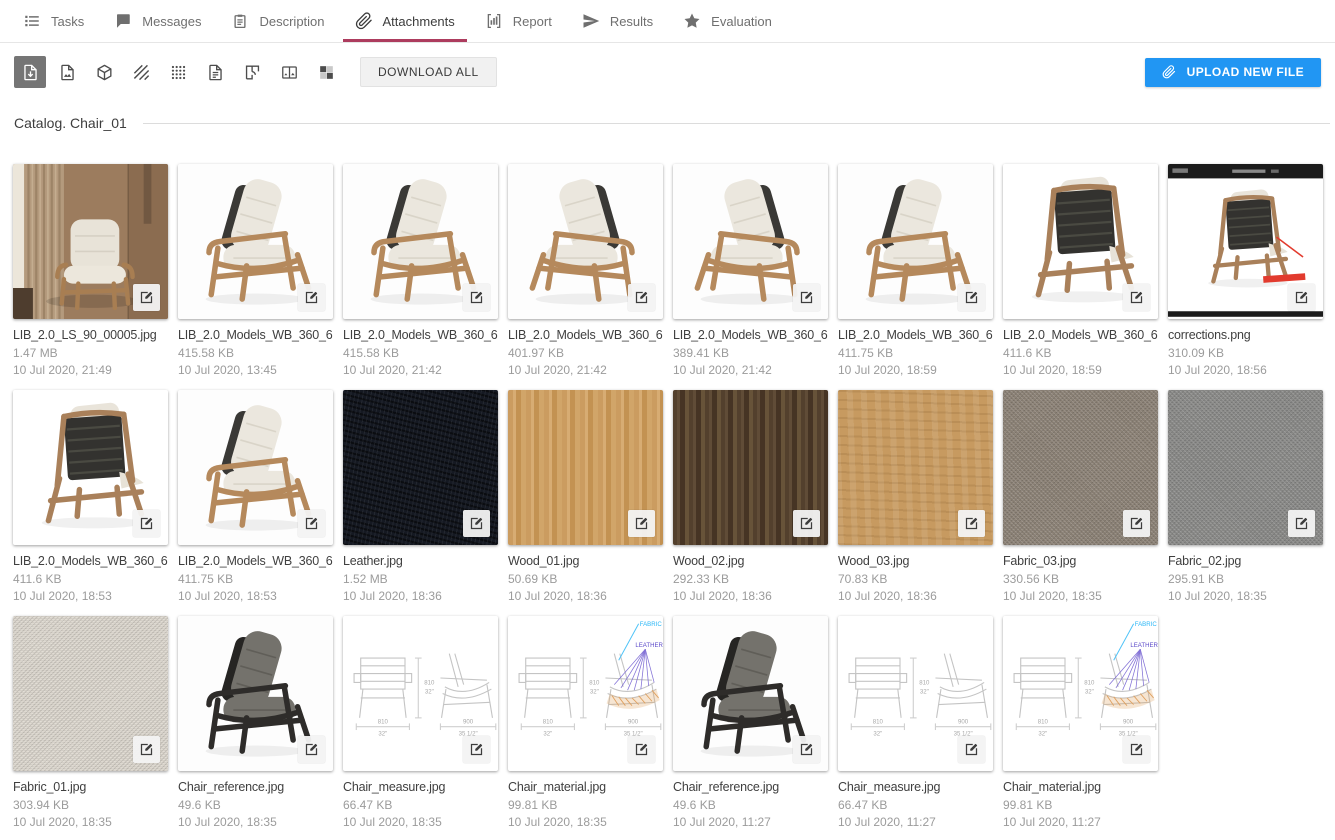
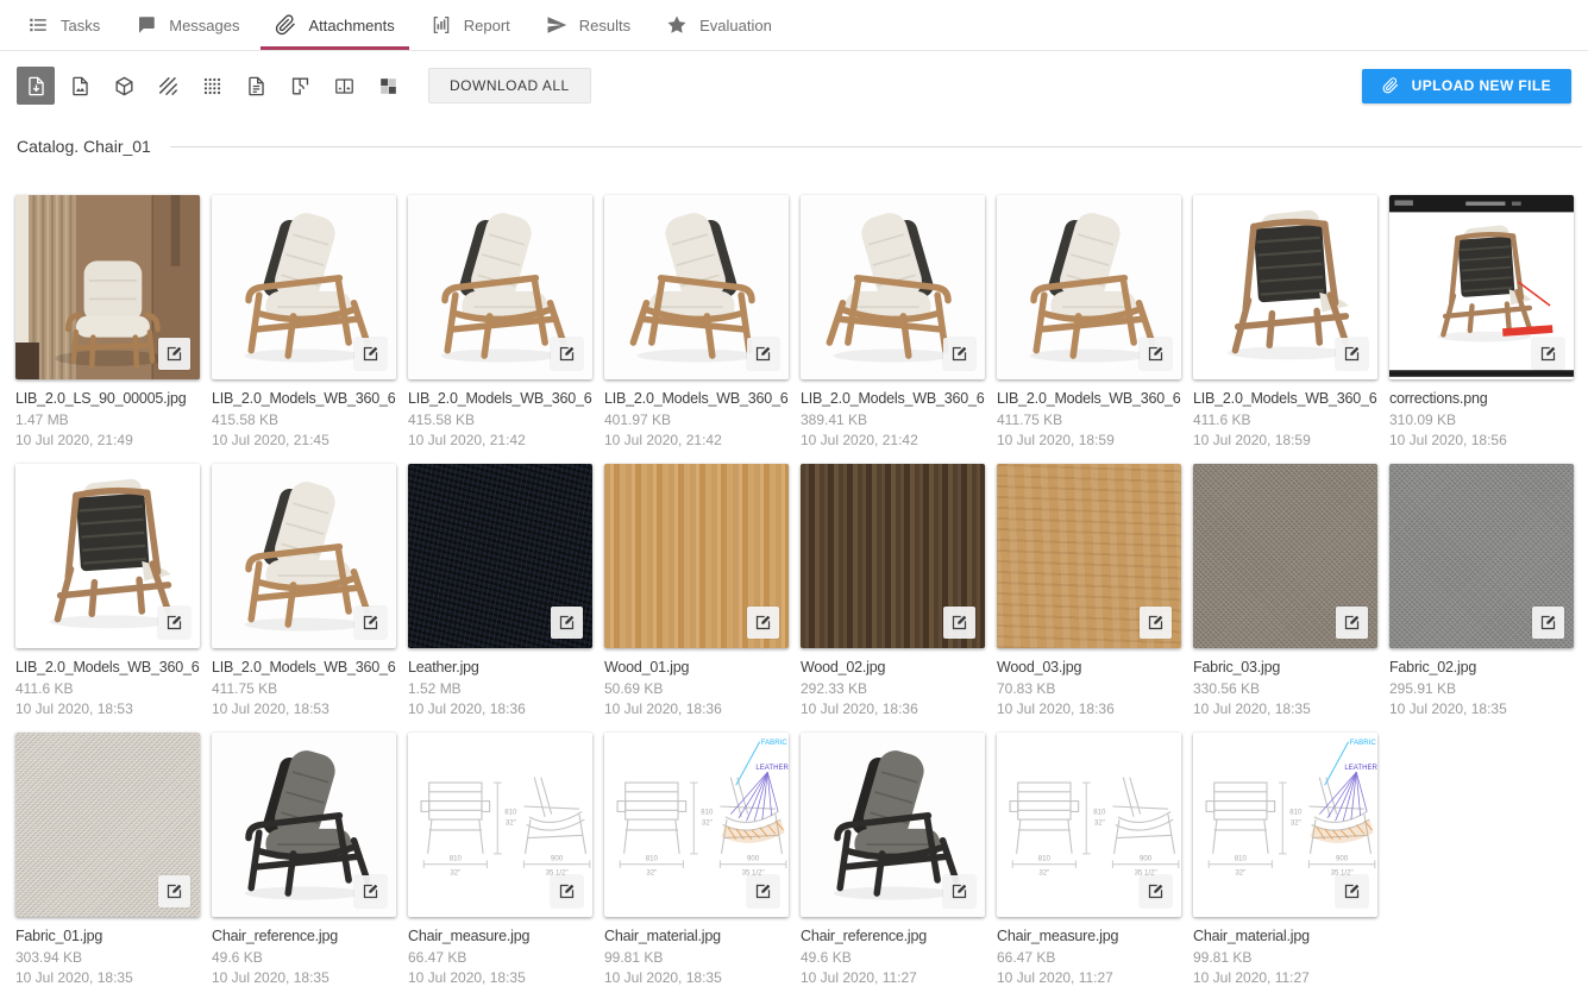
  Tasks
  Messages
- Description
  Attachments
  Report
  Results
  Evaluation
  DOWNLOAD ALL
  UPLOAD NEW FILE
  Catalog. Chair_01
  LIB_2.0_LS_90_00005.jpg
  1.47 MB
  10 Jul 2020, 21:49
  LIB_2.0_Models_WB_360_6
  415.58 KB
- 10 Jul 2020, 13:45
+ 10 Jul 2020, 21:45
  LIB_2.0_Models_WB_360_6
  415.58 KB
  10 Jul 2020, 21:42
  LIB_2.0_Models_WB_360_6
  401.97 KB
  10 Jul 2020, 21:42
  LIB_2.0_Models_WB_360_6
  389.41 KB
  10 Jul 2020, 21:42
  LIB_2.0_Models_WB_360_6
  411.75 KB
  10 Jul 2020, 18:59
  LIB_2.0_Models_WB_360_6
  411.6 KB
  10 Jul 2020, 18:59
  corrections.png
  310.09 KB
  10 Jul 2020, 18:56
  LIB_2.0_Models_WB_360_6
  411.6 KB
  10 Jul 2020, 18:53
  LIB_2.0_Models_WB_360_6
  411.75 KB
  10 Jul 2020, 18:53
  Leather.jpg
  1.52 MB
  10 Jul 2020, 18:36
  Wood_01.jpg
  50.69 KB
  10 Jul 2020, 18:36
  Wood_02.jpg
  292.33 KB
  10 Jul 2020, 18:36
  Wood_03.jpg
  70.83 KB
  10 Jul 2020, 18:36
  Fabric_03.jpg
  330.56 KB
  10 Jul 2020, 18:35
  Fabric_02.jpg
  295.91 KB
  10 Jul 2020, 18:35
  Fabric_01.jpg
  303.94 KB
  10 Jul 2020, 18:35
  Chair_reference.jpg
  49.6 KB
  10 Jul 2020, 18:35
  Chair_measure.jpg
  66.47 KB
  10 Jul 2020, 18:35
  Chair_material.jpg
  99.81 KB
  10 Jul 2020, 18:35
  Chair_reference.jpg
  49.6 KB
  10 Jul 2020, 11:27
  Chair_measure.jpg
  66.47 KB
  10 Jul 2020, 11:27
  Chair_material.jpg
  99.81 KB
  10 Jul 2020, 11:27
